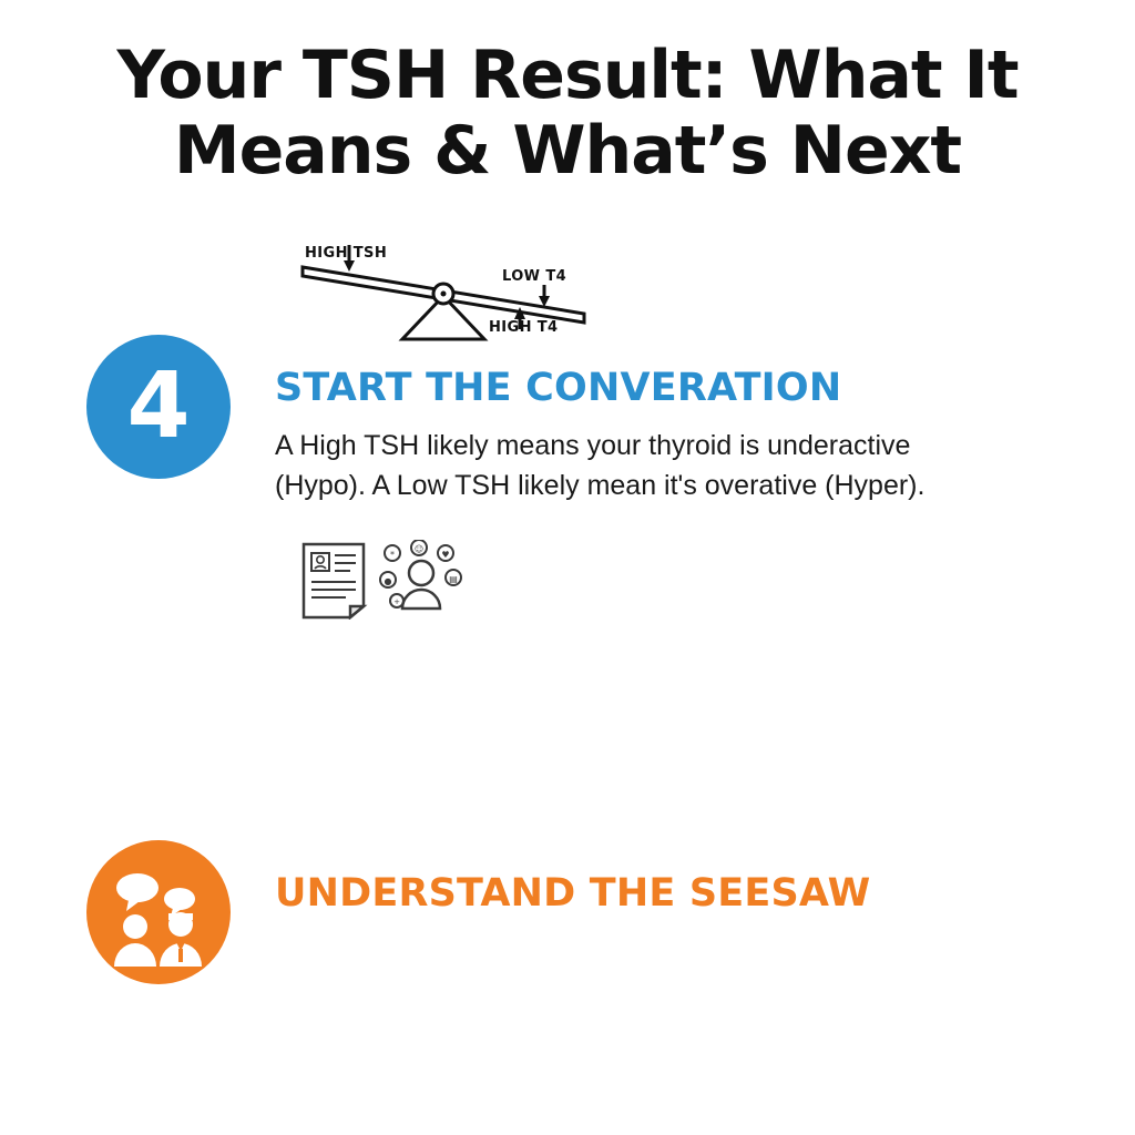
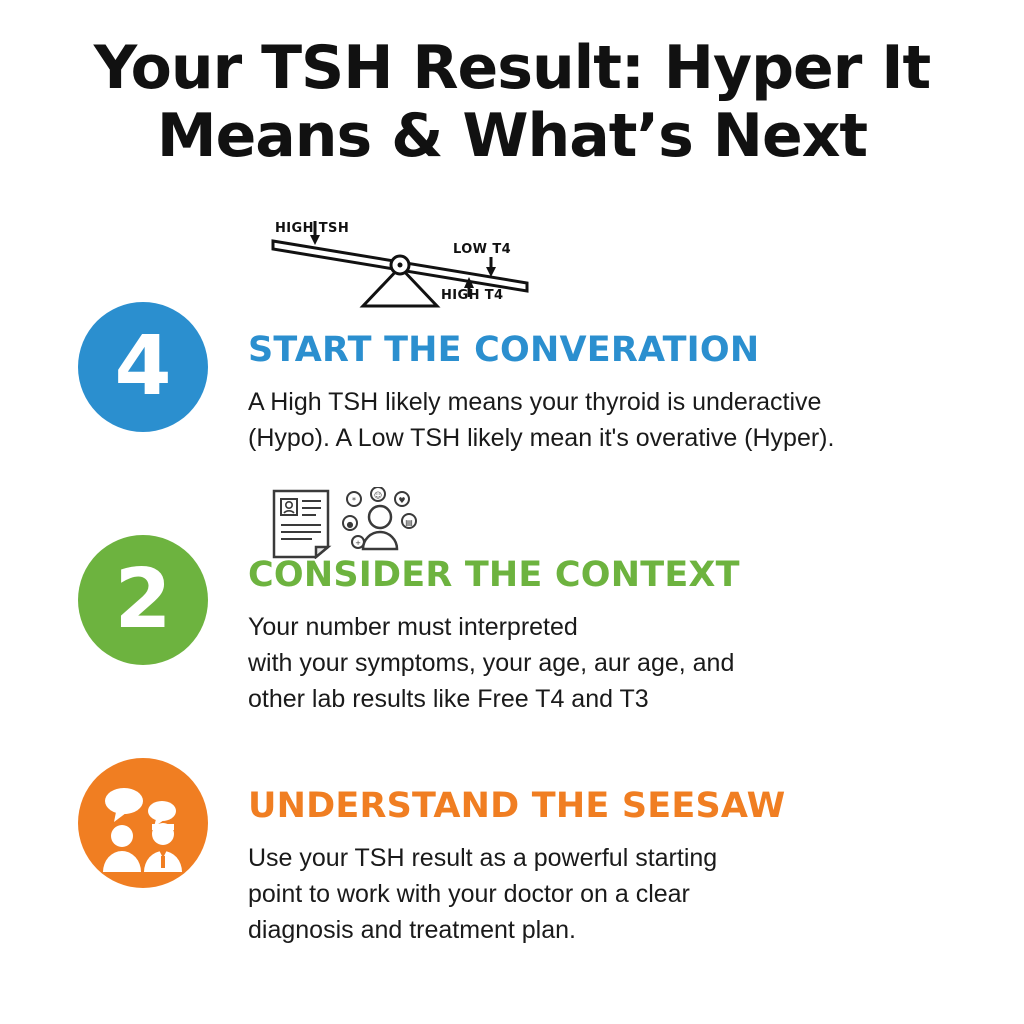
- Your TSH Result: What It
+ Your TSH Result: Hyper It
  Means & What’s Next
  HIGH TSH
  LOW T4
  HIGH T4
  *
  ☺
  ♥
  ▤
  ●
  +
  4
  START THE CONVERATION
  A High TSH likely means your thyroid is underactive
  (Hypo). A Low TSH likely mean it's overative (Hyper).
+ 2
+ CONSIDER THE CONTEXT
+ Your number must interpreted
+ with your symptoms, your age, aur age, and
+ other lab results like Free T4 and T3
  UNDERSTAND THE SEESAW
+ Use your TSH result as a powerful starting
+ point to work with your doctor on a clear
+ diagnosis and treatment plan.
